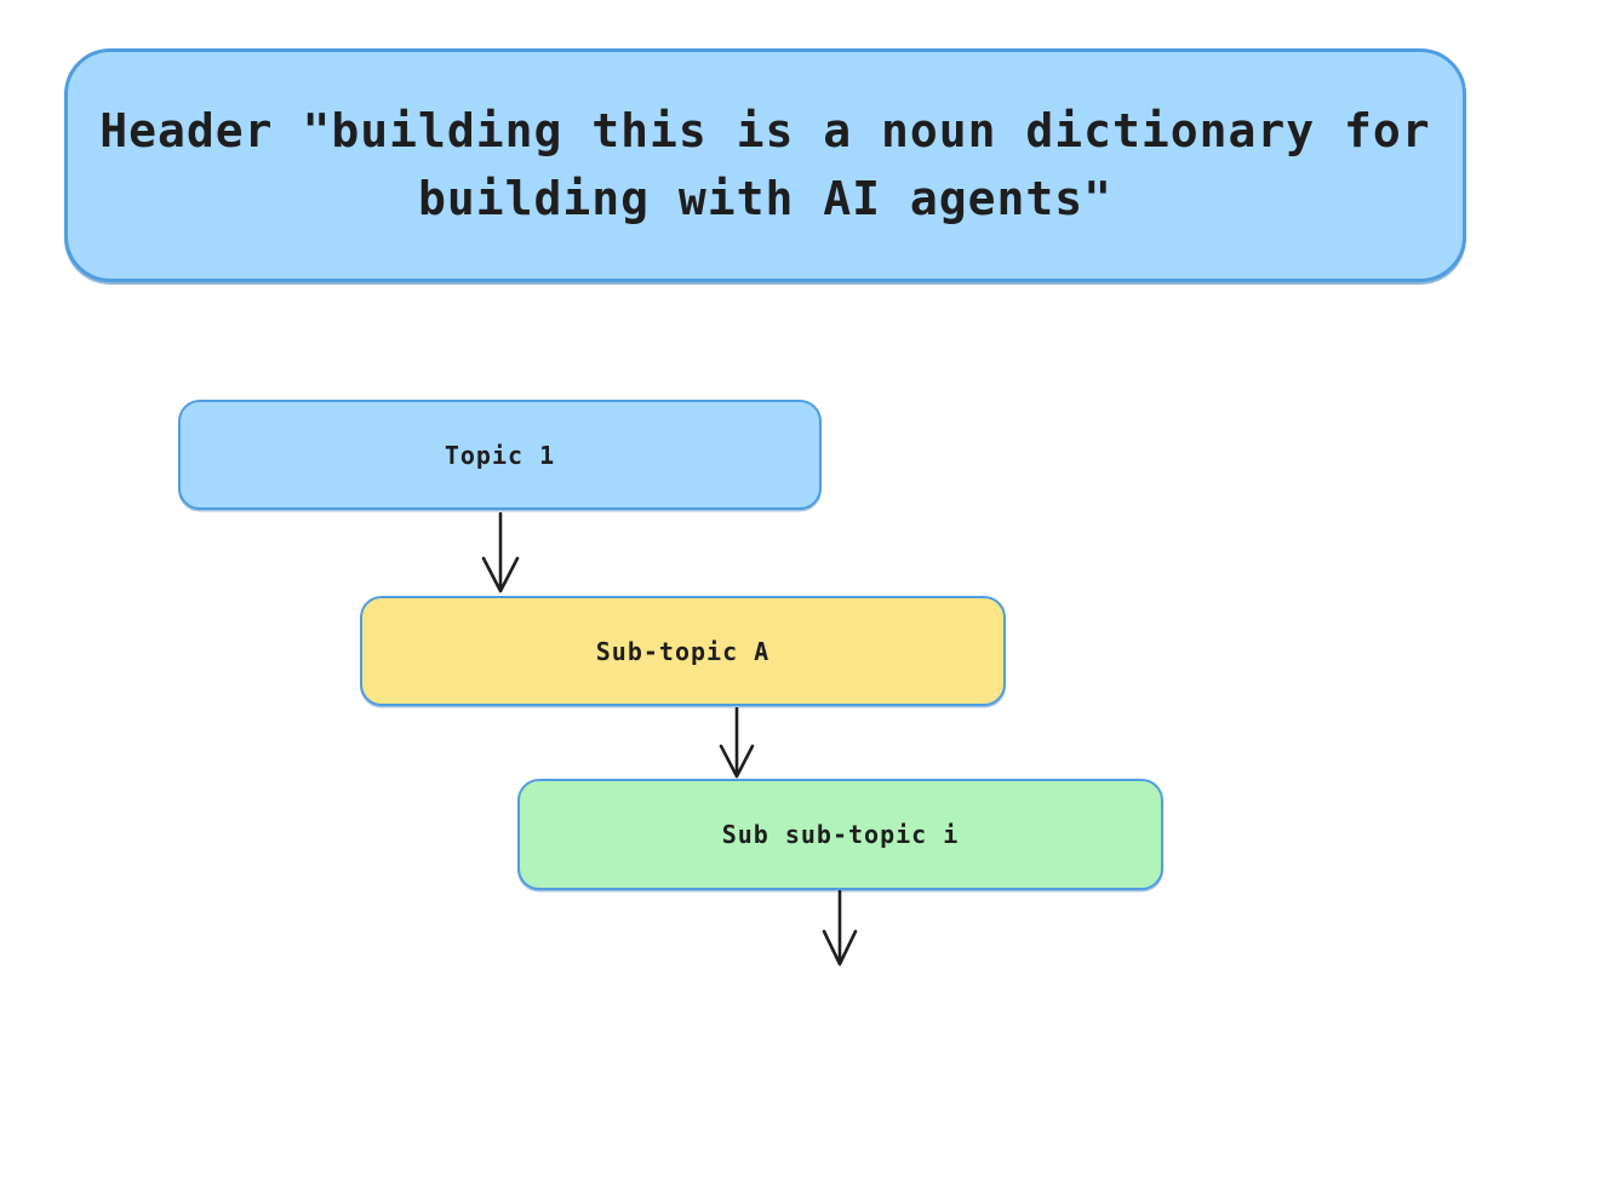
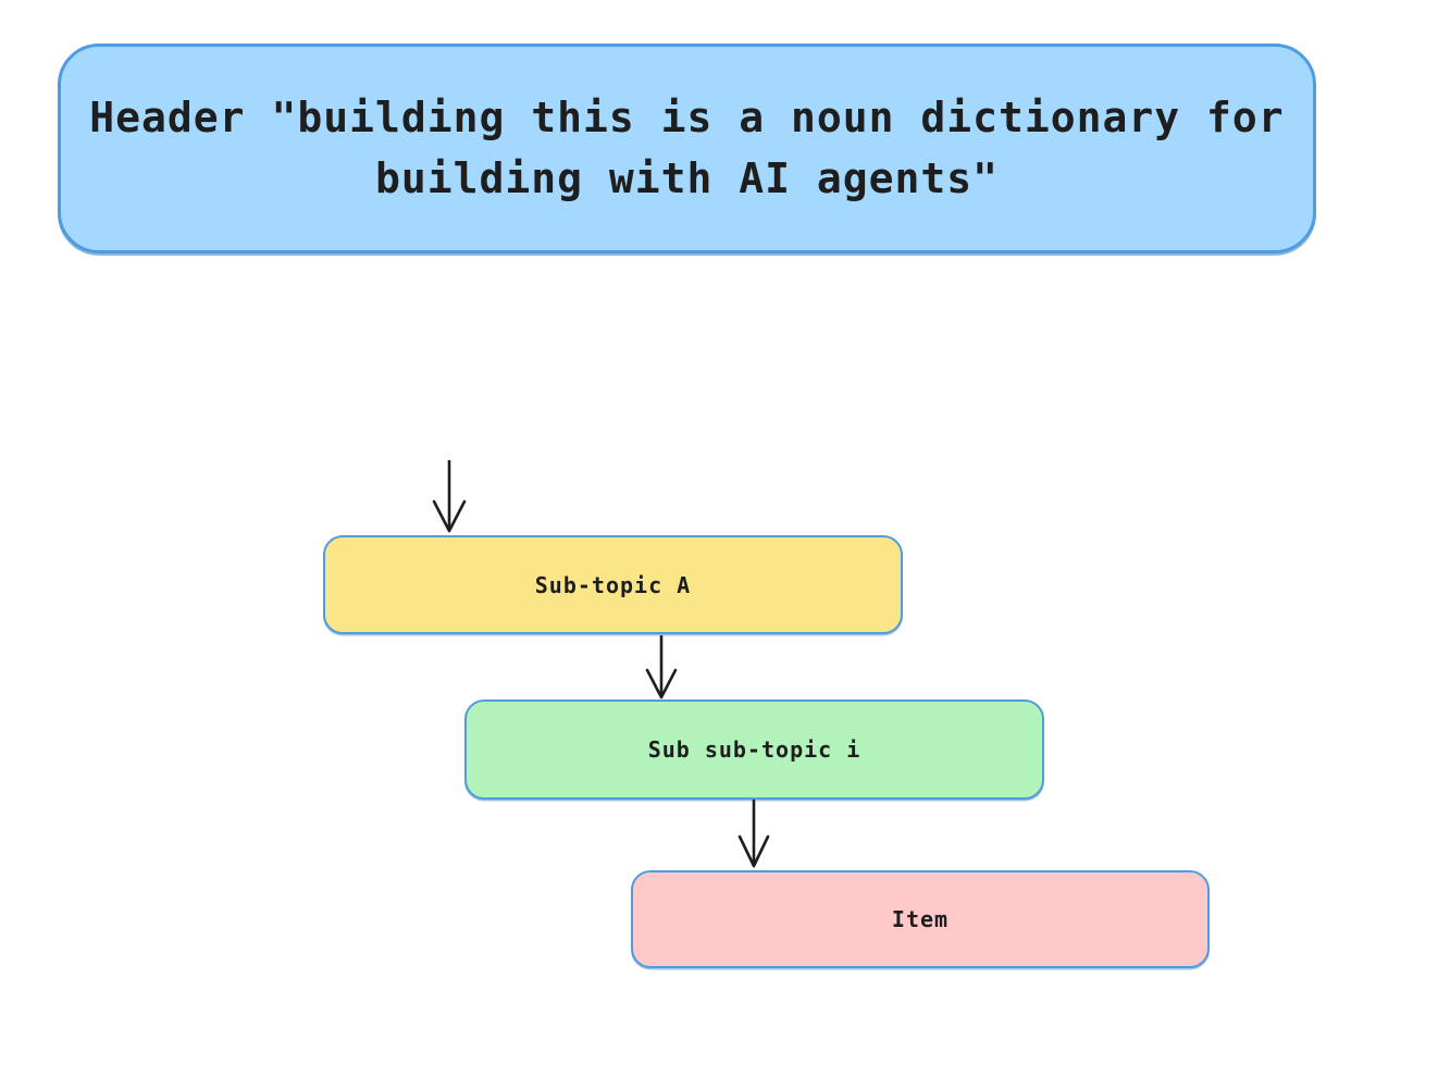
  Header "building this is a noun dictionary for building with AI agents"
- Topic 1
  Sub-topic A
  Sub sub-topic i
+ Item
